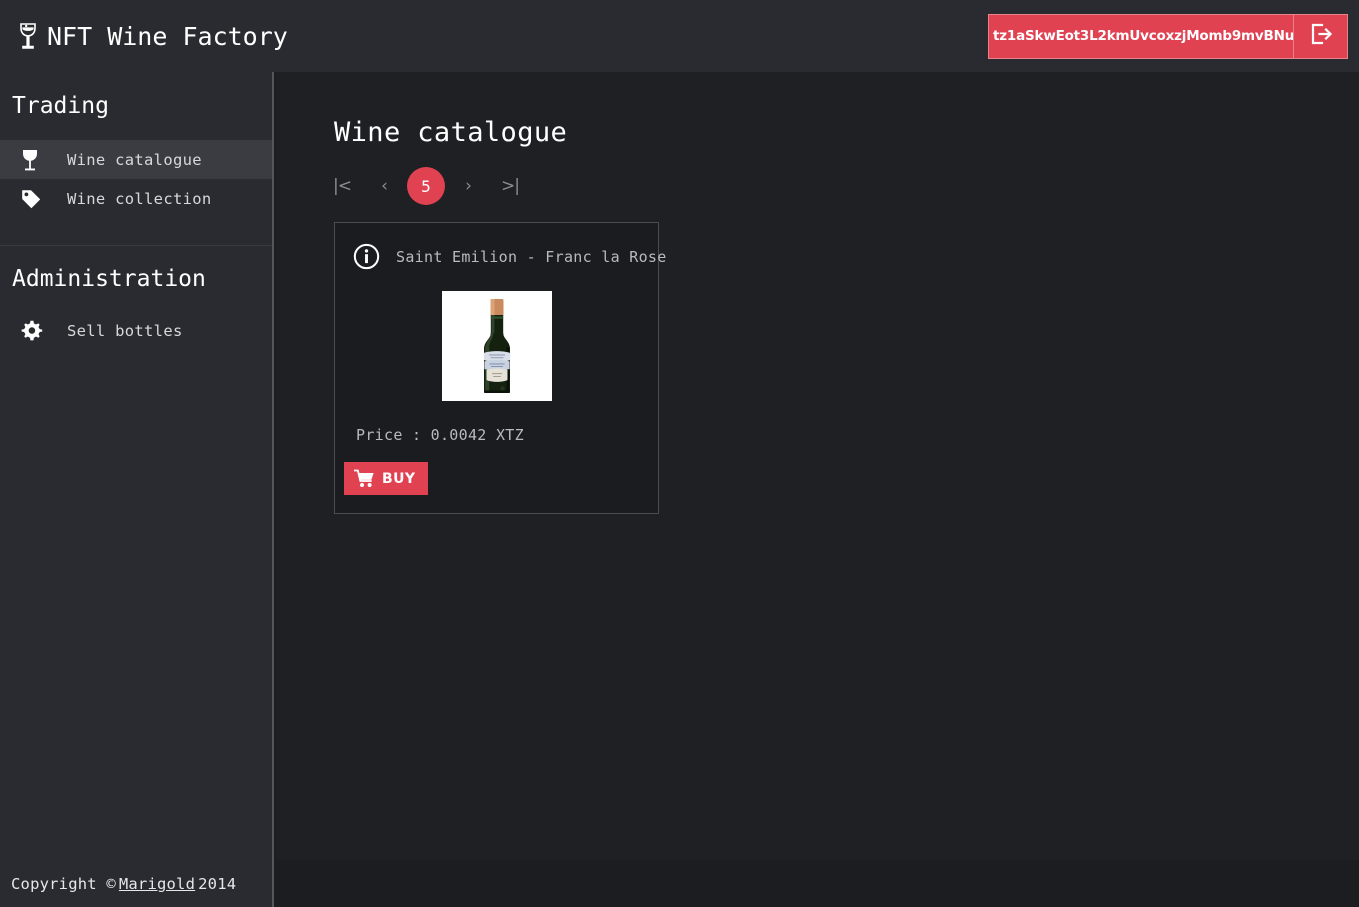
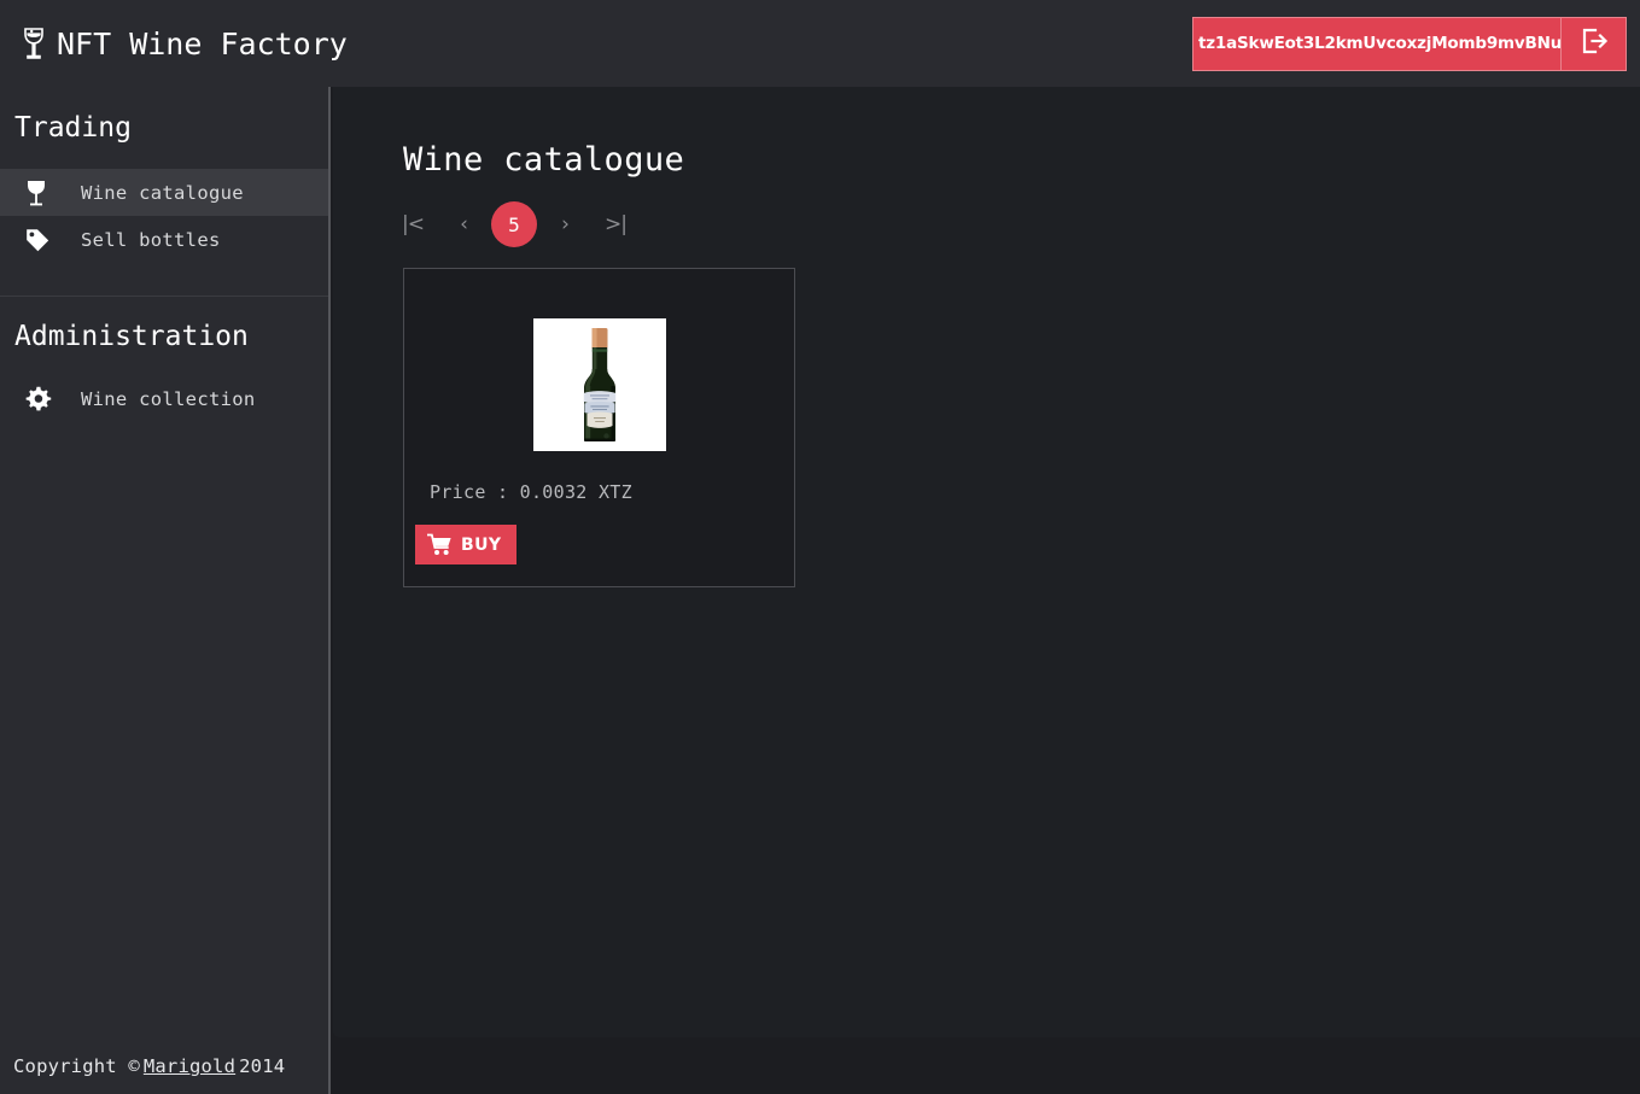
  NFT Wine Factory
  tz1aSkwEot3L2kmUvcoxzjMomb9mvBNu
  Trading
  Wine catalogue
- Wine collection
+ Sell bottles
  Administration
- Sell bottles
+ Wine collection
  Copyright ©
  Marigold
  2014
  Wine catalogue
  |<
  ‹
  5
  ›
  >|
- Saint Emilion - Franc la Rose
- Price : 0.0042 XTZ
+ Price : 0.0032 XTZ
  BUY
